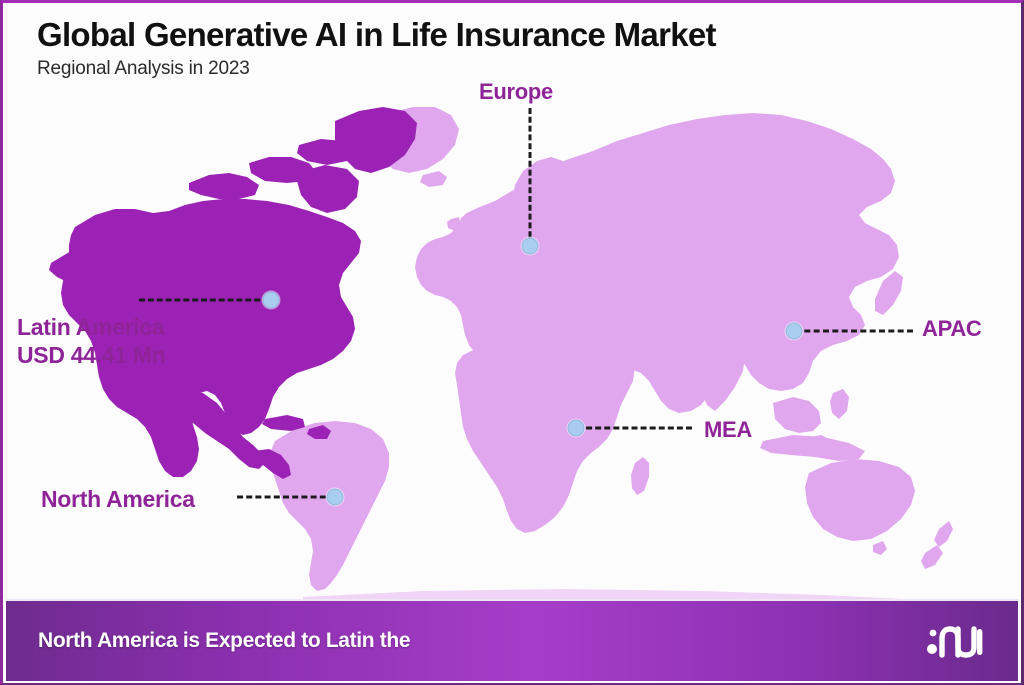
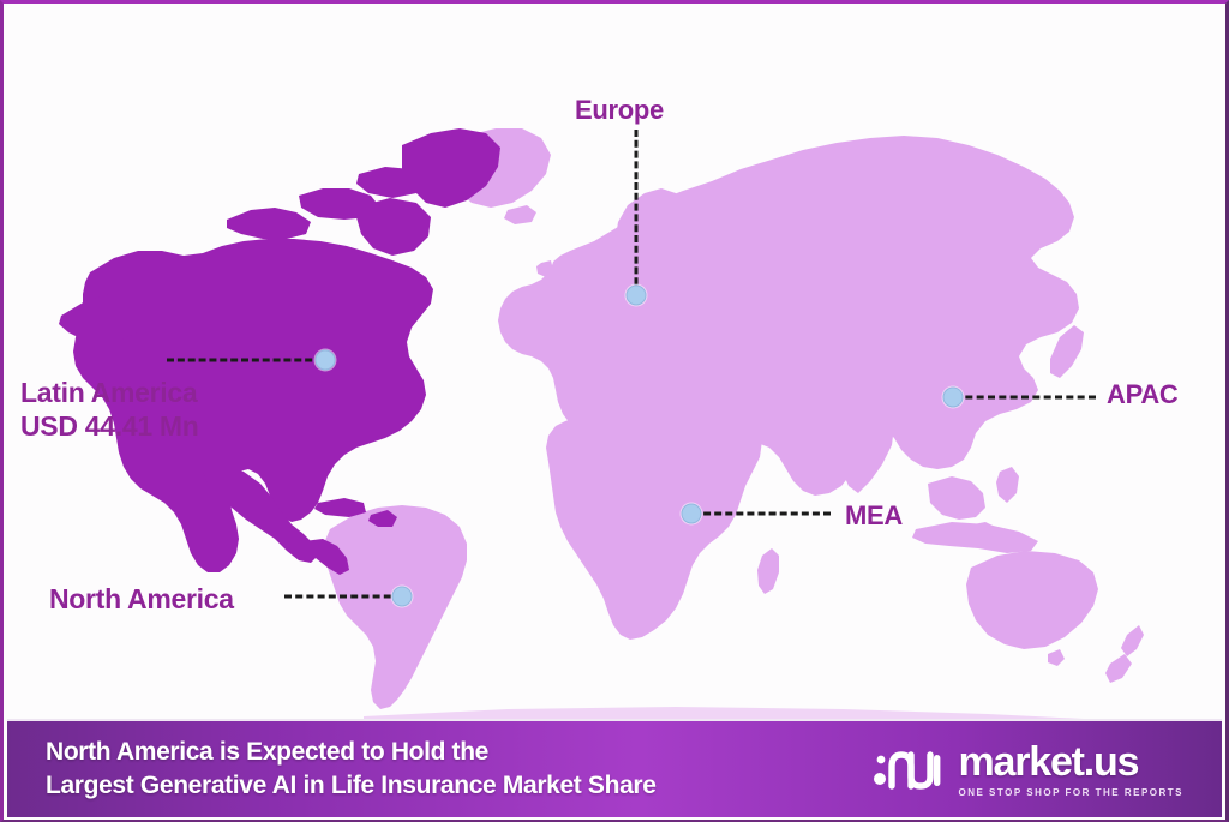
- Global Generative AI in Life Insurance Market
- Regional Analysis in 2023
  Latin America
  USD 44.41 Mn
  North America
  Europe
  MEA
  APAC
- North America is Expected to Latin the
+ North America is Expected to Hold the
+ Largest Generative AI in Life Insurance Market Share
+ market.us
+ ONE STOP SHOP FOR THE REPORTS
